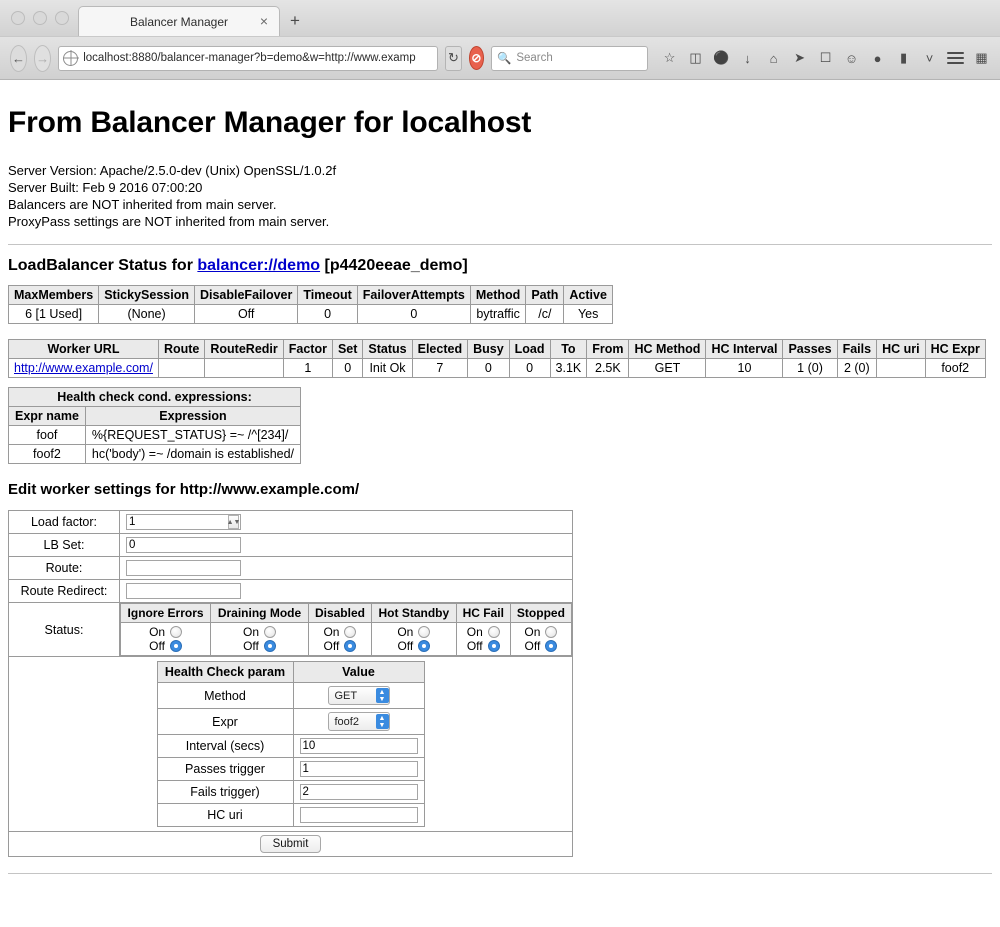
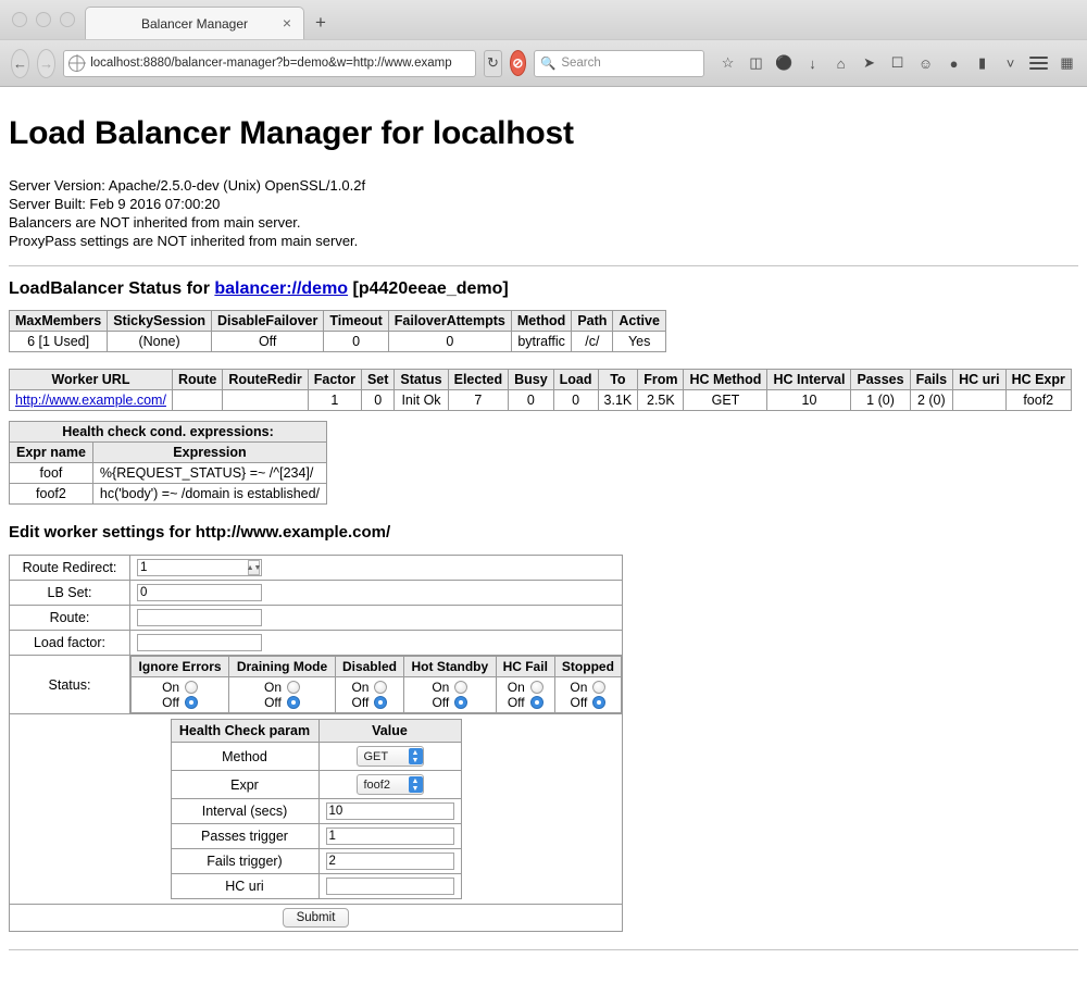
  Balancer Manager
  ×
  +
  ←
  →
  localhost:8880/balancer-manager?b=demo&w=http://www.examp
  ↻
  ⊘
  🔍
  Search
  ☆
  ◫
  ⚫
  ↓
  ⌂
  ➤
  ☐
  ☺
  ●
  ▮
  ˅
  ▦
- From Balancer Manager for localhost
+ Load Balancer Manager for localhost
  Server Version: Apache/2.5.0-dev (Unix) OpenSSL/1.0.2f
  Server Built: Feb 9 2016 07:00:20
  Balancers are NOT inherited from main server.
  ProxyPass settings are NOT inherited from main server.
  LoadBalancer Status for balancer://demo [p4420eeae_demo]
  MaxMembers	StickySession	DisableFailover	Timeout	FailoverAttempts	Method	Path	Active
  6 [1 Used]	(None)	Off	0	0	bytraffic	/c/	Yes
  Worker URL	Route	RouteRedir	Factor	Set	Status	Elected	Busy	Load	To	From	HC Method	HC Interval	Passes	Fails	HC uri	HC Expr
  http://www.example.com/			1	0	Init Ok	7	0	0	3.1K	2.5K	GET	10	1 (0)	2 (0)		foof2
  Health check cond. expressions:
  Expr name	Expression
  foof	%{REQUEST_STATUS} =~ /^[234]/
  foof2	hc('body') =~ /domain is established/
  Edit worker settings for http://www.example.com/
- Load factor:	1
+ Route Redirect:	1
  LB Set:	0
  Route:
- Route Redirect:
+ Load factor:
  Status:
  Ignore Errors	Draining Mode	Disabled	Hot Standby	HC Fail	Stopped
  On Off	On Off	On Off	On Off	On Off	On Off
  Health Check param	Value
  Method	GET
  Expr	foof2
  Interval (secs)	10
  Passes trigger	1
  Fails trigger)	2
  HC uri
  Submit
